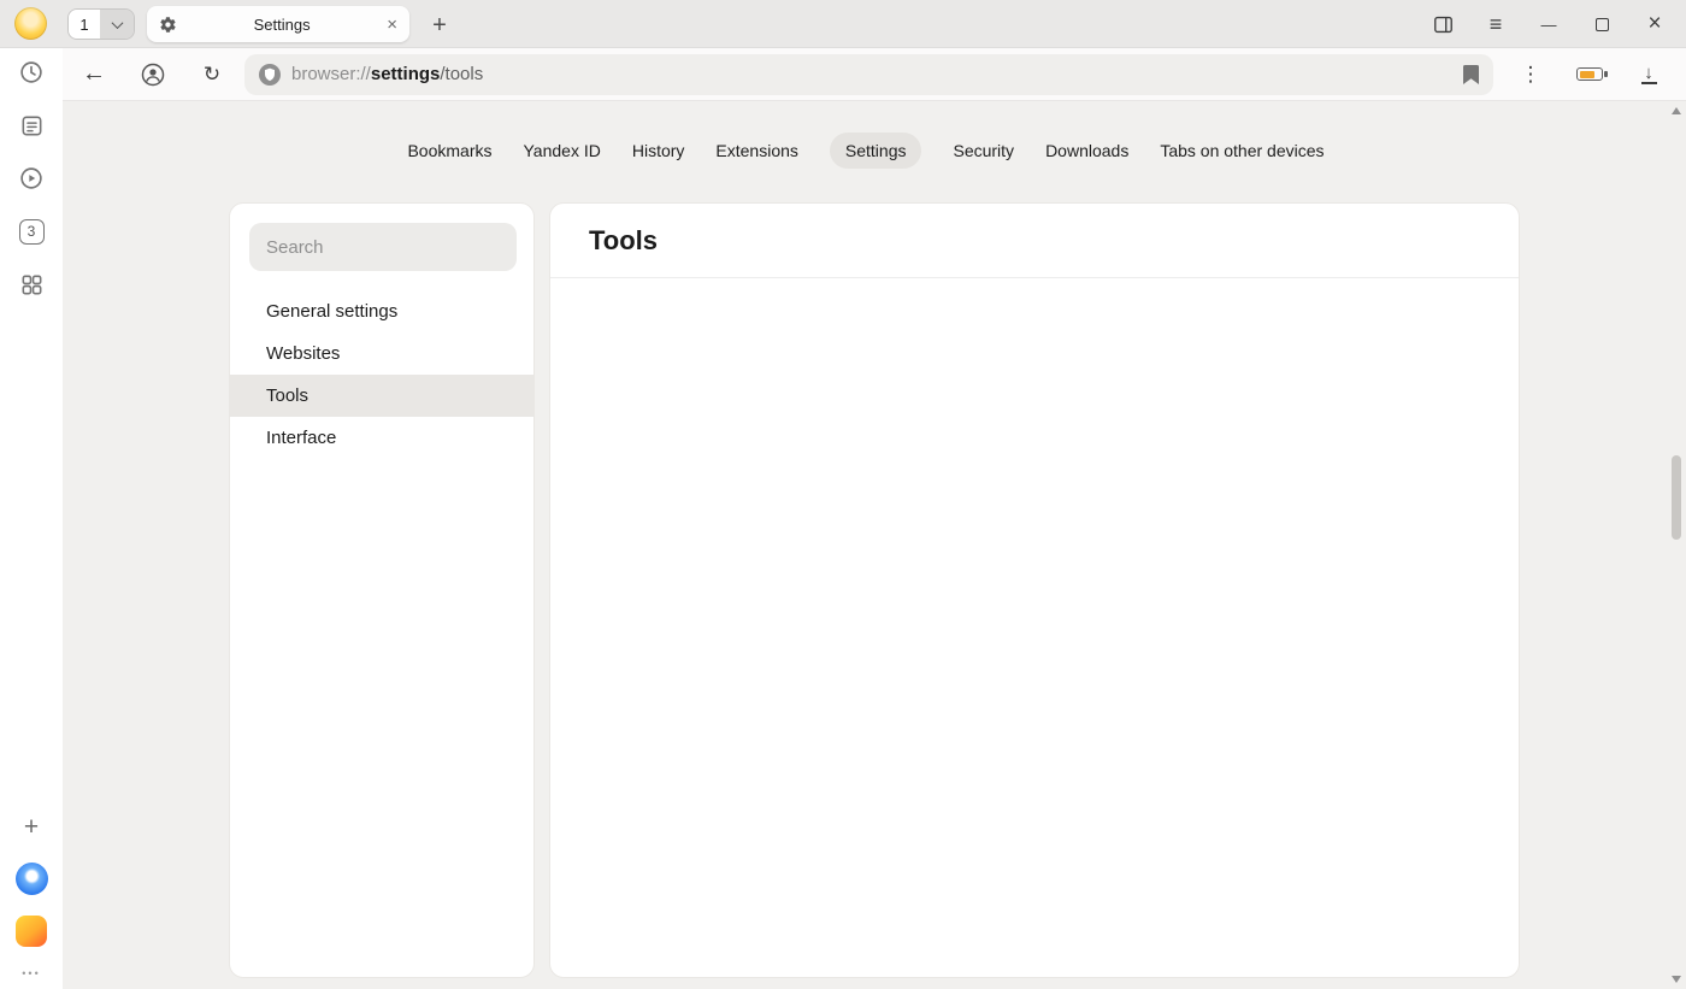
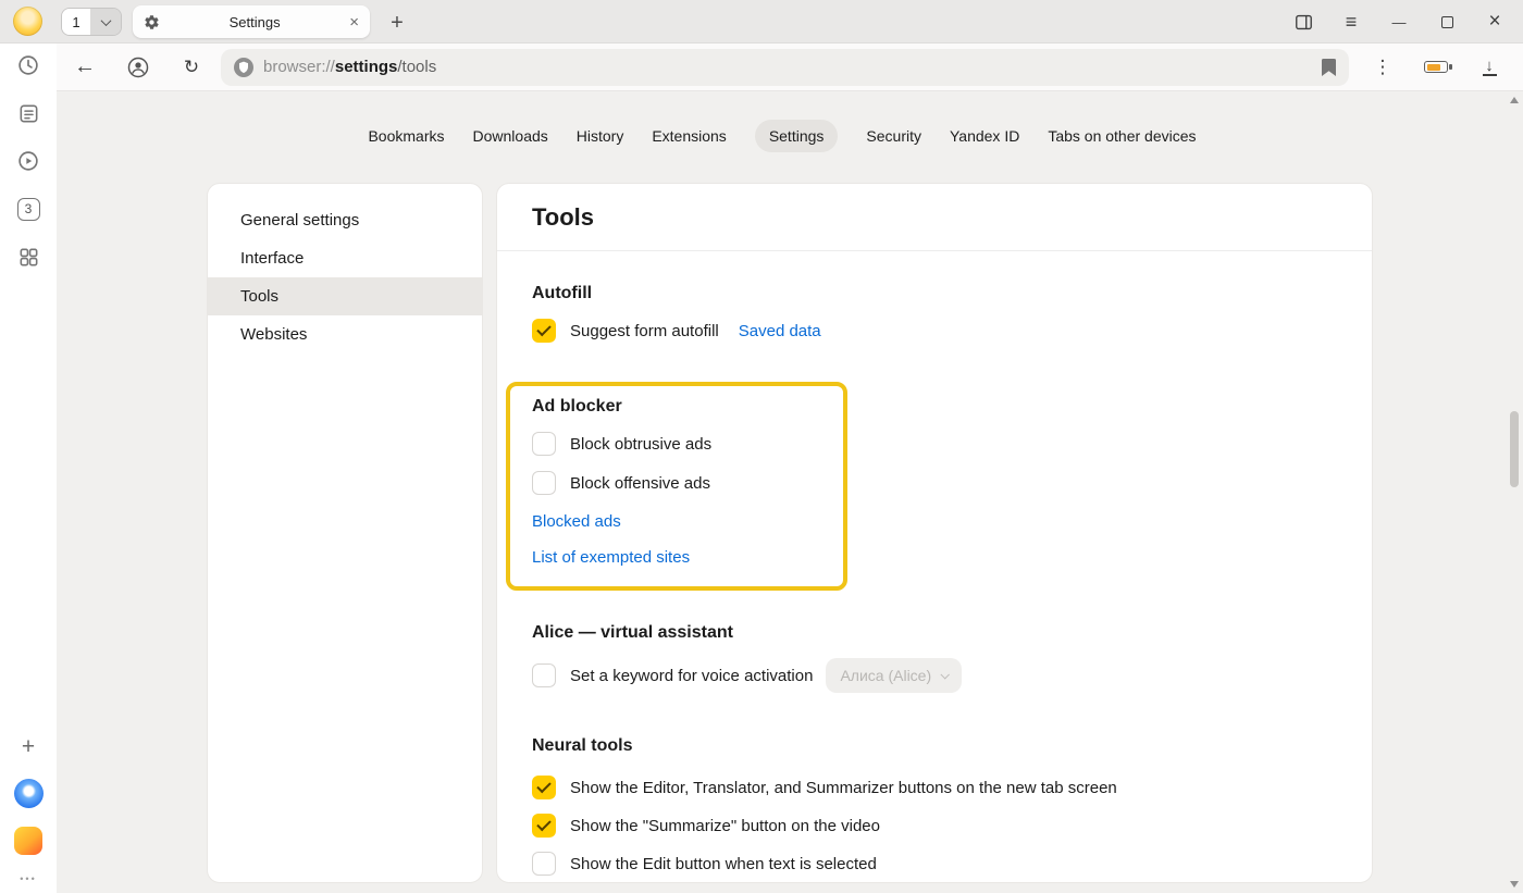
  1
  Settings
  ×
  +
  ≡
  —
  ×
  ←
  ↻
  browser://settings/tools
  ⋮
  ↓
  3
  +
  •••
  Bookmarks
- Yandex ID
+ Downloads
  History
  Extensions
  Settings
  Security
- Downloads
+ Yandex ID
  Tabs on other devices
- Search
  General settings
- Websites
+ Interface
  Tools
- Interface
+ Websites
  Tools
+ Autofill
+ Suggest form autofill
+ Saved data
+ Ad blocker
+ Block obtrusive ads
+ Block offensive ads
+ Blocked ads
+ List of exempted sites
+ Alice — virtual assistant
+ Set a keyword for voice activation
+ Алиса (Alice)
+ Neural tools
+ Show the Editor, Translator, and Summarizer buttons on the new tab screen
+ Show the "Summarize" button on the video
+ Show the Edit button when text is selected
